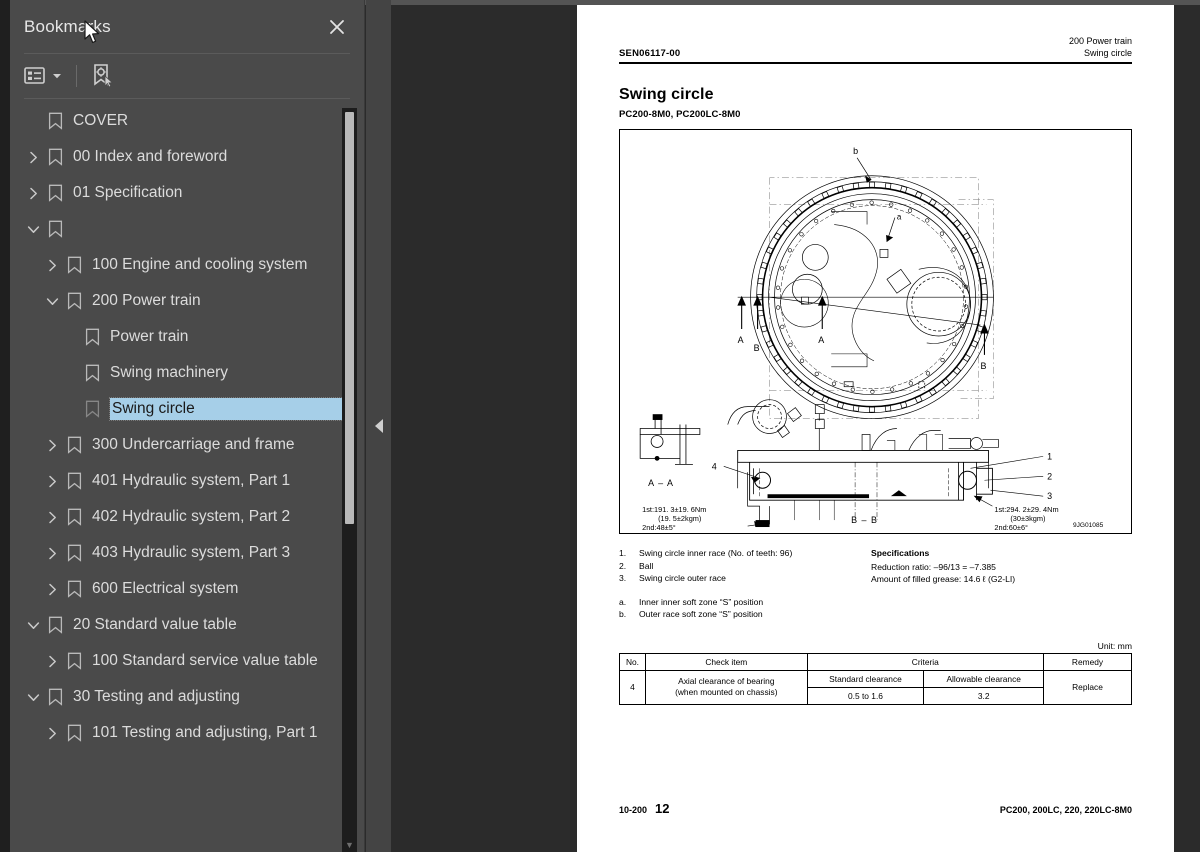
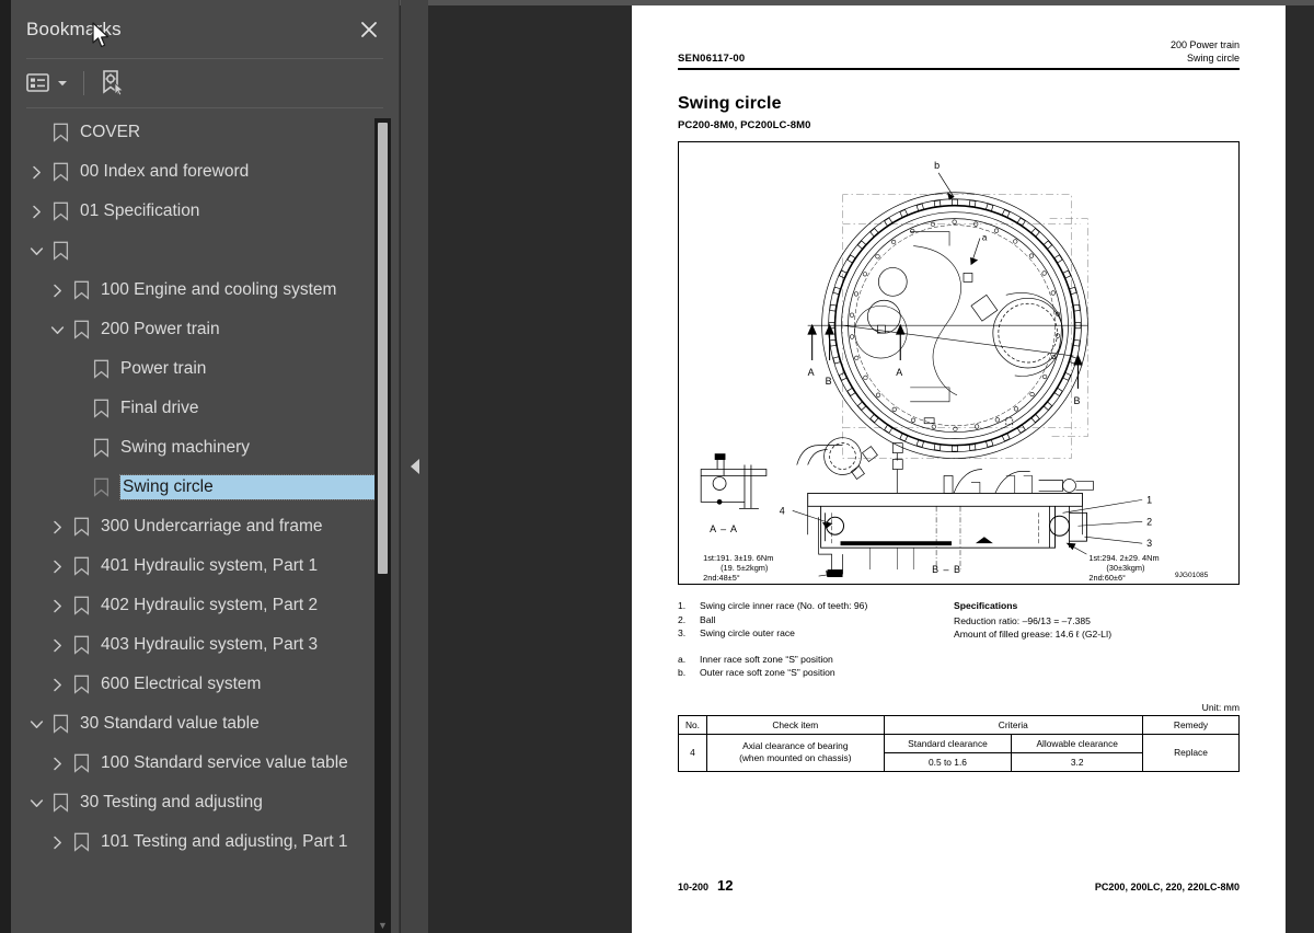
  Bookmaks
  COVER
  00 Index and foreword
  01 Specification
  100 Engine and cooling system
  200 Power train
  Power train
+ Final drive
  Swing machinery
  Swing circle
  300 Undercarriage and frame
  401 Hydraulic system, Part 1
  402 Hydraulic system, Part 2
  403 Hydraulic system, Part 3
  600 Electrical system
- 20 Standard value table
+ 30 Standard value table
  100 Standard service value table
  30 Testing and adjusting
  101 Testing and adjusting, Part 1
  ▼
  SEN06117-00
  200 Power train
  Swing circle
  Swing circle
  PC200-8M0, PC200LC-8M0
  b
  a
  A
  B
  A
  B
  A – A
  B – B
  1
  2
  3
  4
  1st:191. 3±19. 6Nm
  (19. 5±2kgm)
  2nd:48±5°
  1st:294. 2±29. 4Nm
  (30±3kgm)
  2nd:60±6°
  1.
  Swing circle inner race (No. of teeth: 96)
  2.
  Ball
  3.
  Swing circle outer race
  a.
- Inner inner soft zone “S” position
+ Inner race soft zone “S” position
  b.
  Outer race soft zone “S” position
  Specifications
  Reduction ratio: –96/13 = –7.385
  Amount of filled grease: 14.6 ℓ (G2-LI)
  Unit: mm
  No.	Check item	Criteria	Remedy
  4	Axial clearance of bearing (when mounted on chassis)	Standard clearance	Allowable clearance	Replace
  0.5 to 1.6	3.2
  10-200
  12
  PC200, 200LC, 220, 220LC-8M0
